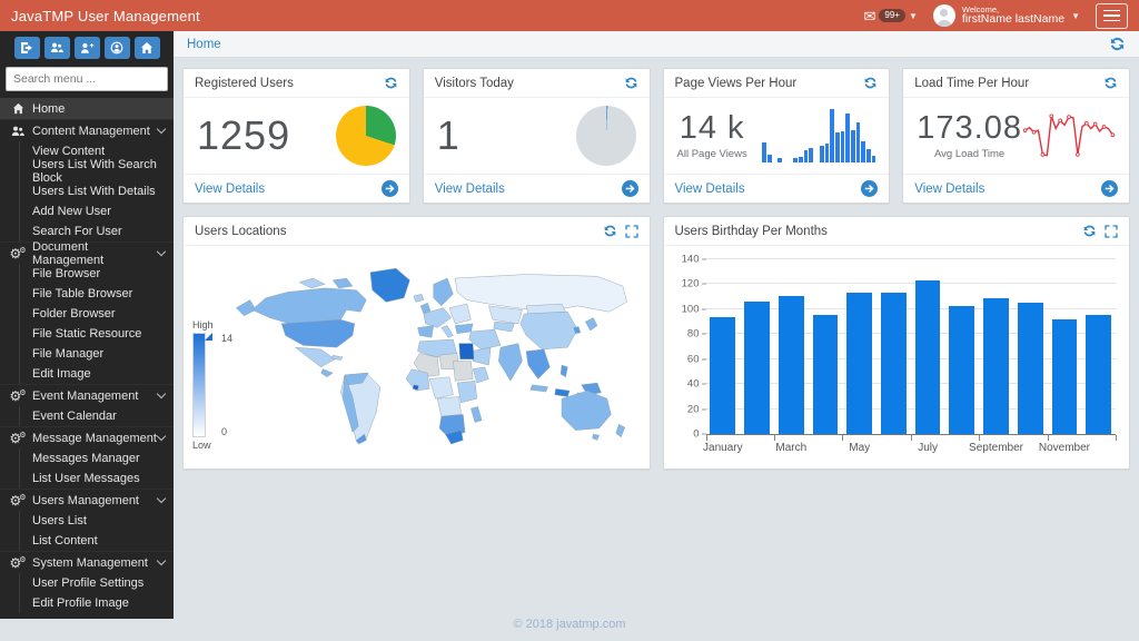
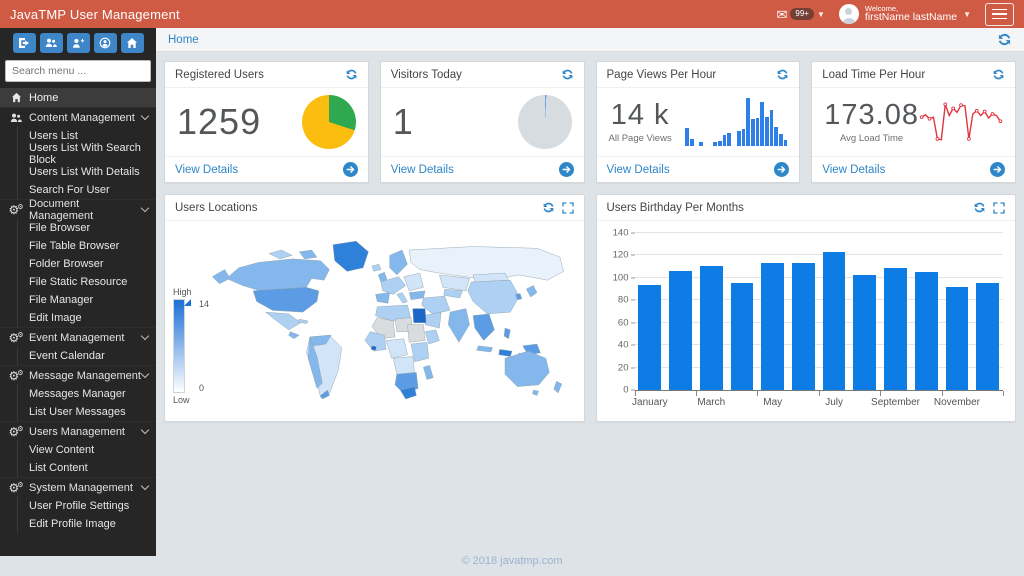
  JavaTMP User Management
  ✉
  99+
  ▼
  Welcome,
  firstName lastName
  ▼
  Search menu ...
  Home
  Content Management
- View Content
+ Users List
  Users List With Search Block
  Users List With Details
- Add New User
  Search For User
  Document Management
  File Browser
  File Table Browser
  Folder Browser
  File Static Resource
  File Manager
  Edit Image
  Event Management
  Event Calendar
  Message Management
  Messages Manager
  List User Messages
  Users Management
- Users List
+ View Content
  List Content
  System Management
  User Profile Settings
  Edit Profile Image
  Home
  Registered Users
  1259
  View Details
  Visitors Today
  1
  View Details
  Page Views Per Hour
  14 k
  All Page Views
  View Details
  Load Time Per Hour
  173.08
  Avg Load Time
  View Details
  Users Locations
  High
  Low
  14
  0
  Users Birthday Per Months
  0
  20
  40
  60
  80
  100
  120
  140
  January
  March
  May
  July
  September
  November
  © 2018 javatmp.com
